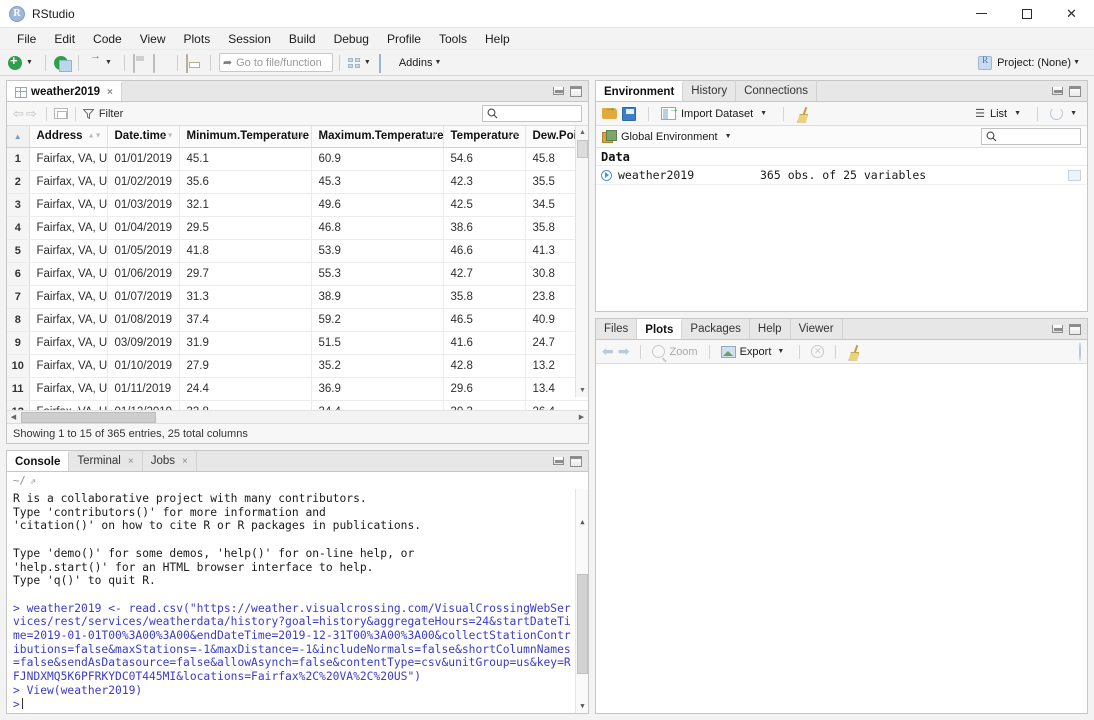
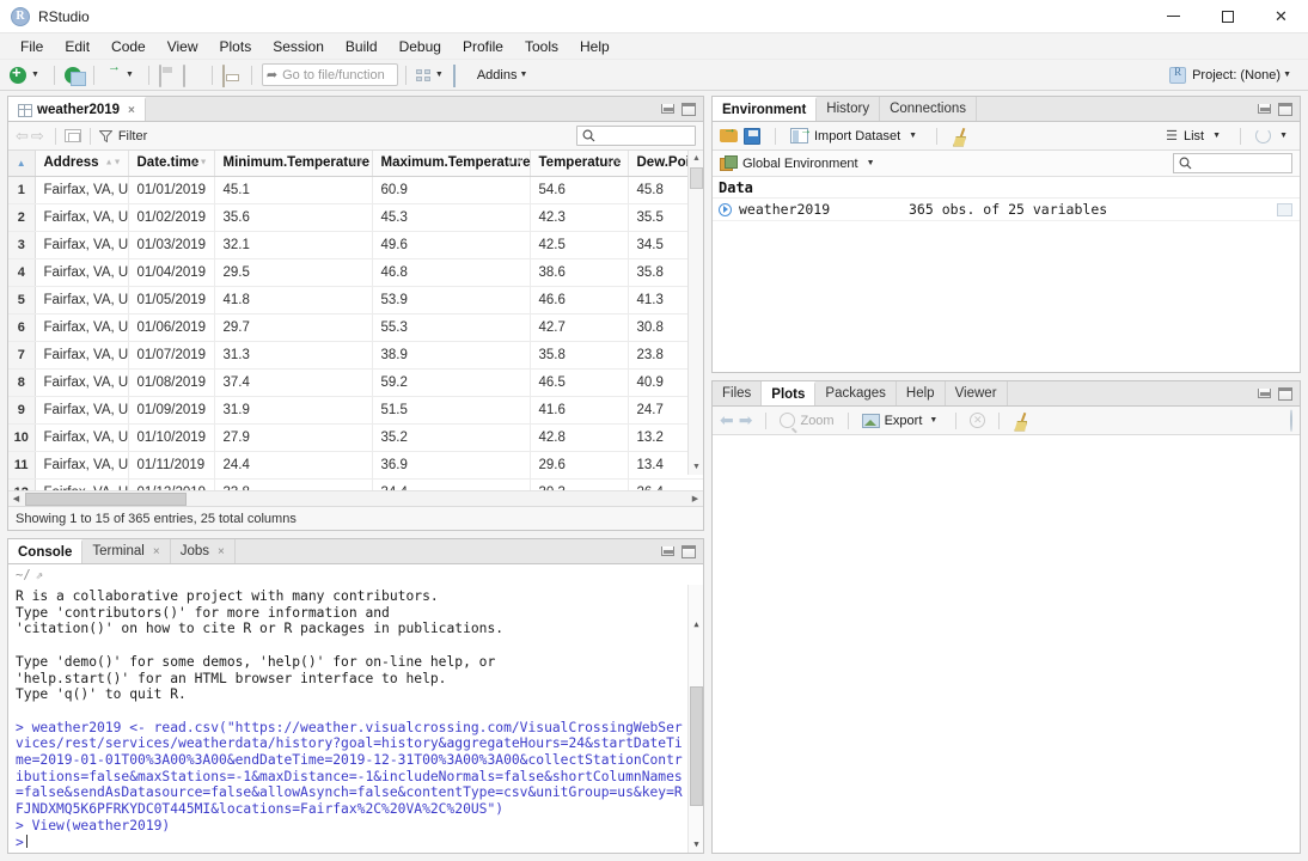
  R
  RStudio
  ✕
  File
  Edit
  Code
  View
  Plots
  Session
  Build
  Debug
  Profile
  Tools
  Help
  ➦
  Go to file/function
  Addins
  Project: (None)
  weather2019
  ×
  ⇦
  ⇨
  Filter
  ▲	Address	Date.time	Minimum.Temperature	Maximum.Temperature	Temperature	Dew.Po
  1	Fairfax, VA, U	01/01/2019	45.1	60.9	54.6	45.8
  2	Fairfax, VA, U	01/02/2019	35.6	45.3	42.3	35.5
  3	Fairfax, VA, U	01/03/2019	32.1	49.6	42.5	34.5
  4	Fairfax, VA, U	01/04/2019	29.5	46.8	38.6	35.8
  5	Fairfax, VA, U	01/05/2019	41.8	53.9	46.6	41.3
  6	Fairfax, VA, U	01/06/2019	29.7	55.3	42.7	30.8
  7	Fairfax, VA, U	01/07/2019	31.3	38.9	35.8	23.8
  8	Fairfax, VA, U	01/08/2019	37.4	59.2	46.5	40.9
- 9	Fairfax, VA, U	03/09/2019	31.9	51.5	41.6	24.7
+ 9	Fairfax, VA, U	01/09/2019	31.9	51.5	41.6	24.7
  10	Fairfax, VA, U	01/10/2019	27.9	35.2	42.8	13.2
  11	Fairfax, VA, U	01/11/2019	24.4	36.9	29.6	13.4
  Showing 1 to 15 of 365 entries, 25 total columns
  Console
  Terminal
  ×
  Jobs
  ×
  ~/
  ⇗
  R is a collaborative project with many contributors. Type 'contributors()' for more information and 'citation()' on how to cite R or R packages in publications. Type 'demo()' for some demos, 'help()' for on-line help, or 'help.start()' for an HTML browser interface to help. Type 'q()' to quit R. > weather2019 <- read.csv("https://weather.visualcrossing.com/VisualCrossingWebServices/rest/services/weatherdata/history?goal=history&aggregateHours=24&startDateTime=2019-01-01T00%3A00%3A00&endDateTime=2019-12-31T00%3A00%3A00&collectStationContributions=false&maxStations=-1&maxDistance=-1&includeNormals=false&shortColumnNames=false&sendAsDatasource=false&allowAsynch=false&contentType=csv&unitGroup=us&key=RFJNDXMQ5K6PFRKYDC0T445MI&locations=Fairfax%2C%20VA%2C%20US") > View(weather2019) >
  ▲
  ▼
  Environment
  History
  Connections
  Import Dataset
  ☰
  List
  Global Environment
  Data
  weather2019
  365 obs. of 25 variables
  Files
  Plots
  Packages
  Help
  Viewer
  ⬅
  ➡
  Zoom
  Export
  ✕
